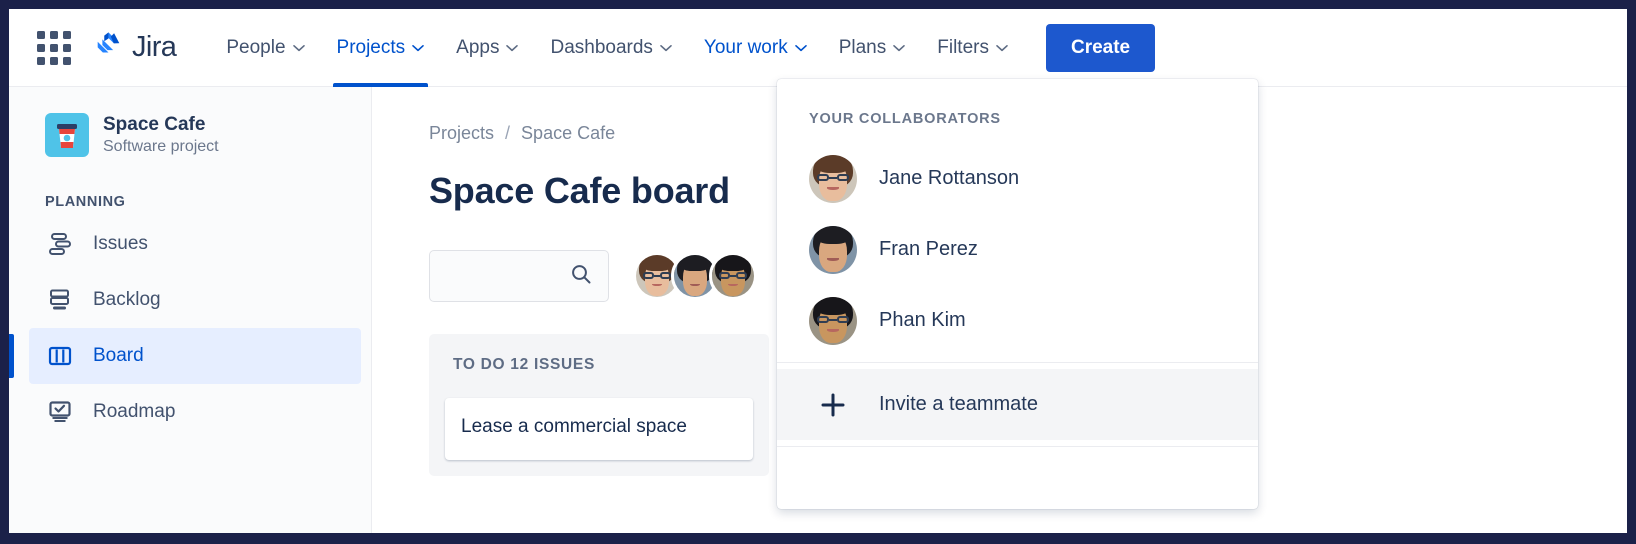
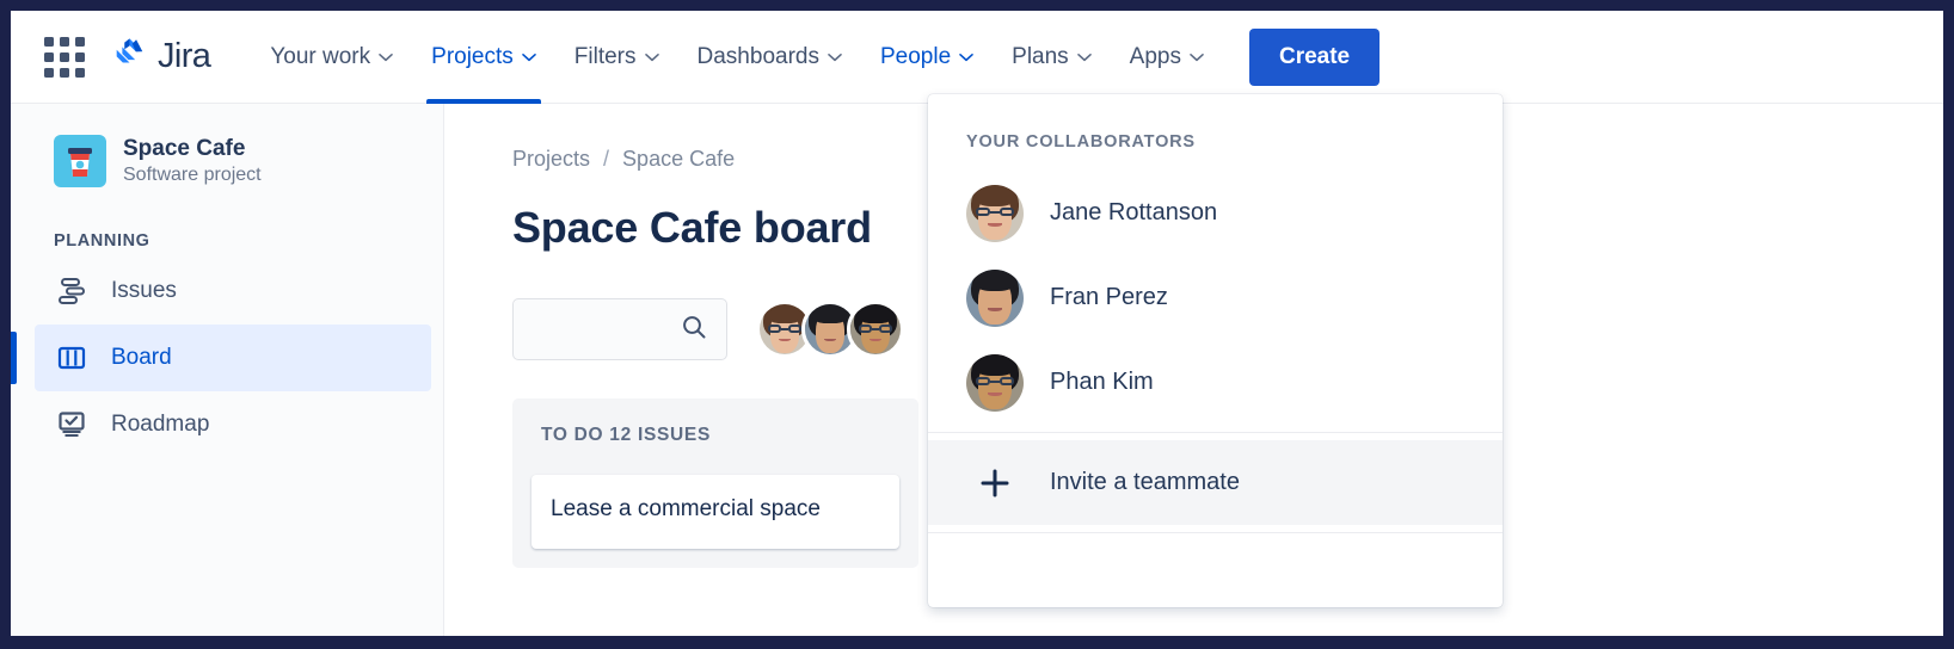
  Jira
- People
+ Your work
  Projects
- Apps
+ Filters
  Dashboards
- Your work
+ People
  Plans
- Filters
+ Apps
  Create
  Space Cafe
  Software project
  PLANNING
  Issues
- Backlog
  Board
  Roadmap
  Projects
  /
  Space Cafe
  Space Cafe board
  TO DO 12 ISSUES
  Lease a commercial space
  YOUR COLLABORATORS
  Jane Rottanson
  Fran Perez
  Phan Kim
  Invite a teammate
